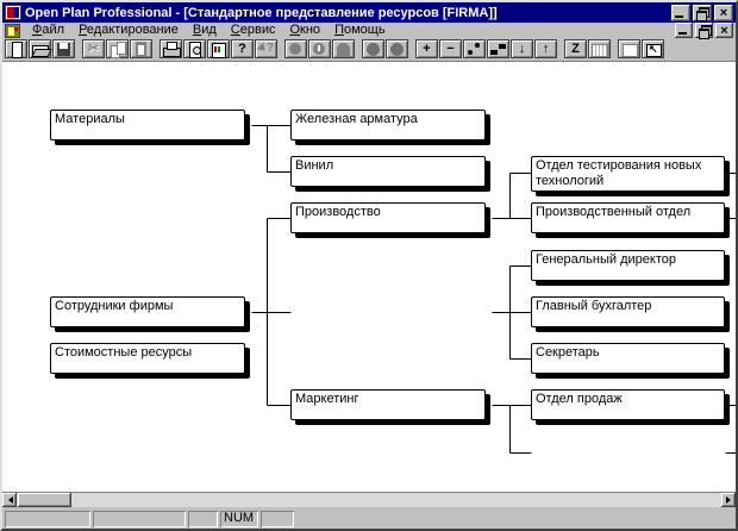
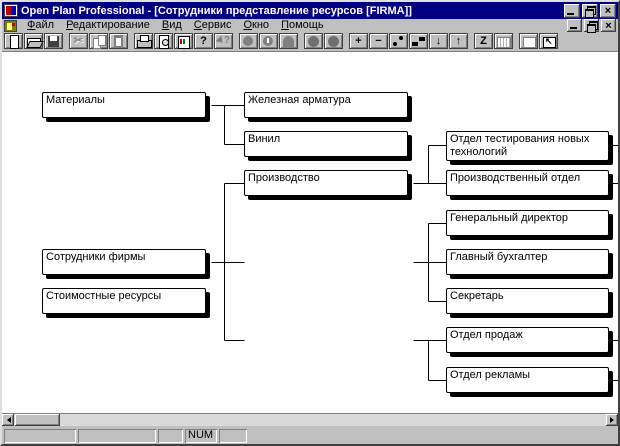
- Open Plan Professional - [Стандартное представление ресурсов [FIRMA]]
+ Open Plan Professional - [Сотрудники представление ресурсов [FIRMA]]
  ×
  Файл
  Редактирование
  Вид
  Сервис
  Окно
  Помощь
  ×
  ✂
  ?
  +
  −
  ↓
  ↑
  Z
  Материалы
  Железная арматура
  Винил
  Производство
  Отдел тестирования новых технологий
  Производственный отдел
  Генеральный директор
  Главный бухгалтер
  Секретарь
  Сотрудники фирмы
  Стоимостные ресурсы
- Маркетинг
  Отдел продаж
+ Отдел рекламы
  NUM
